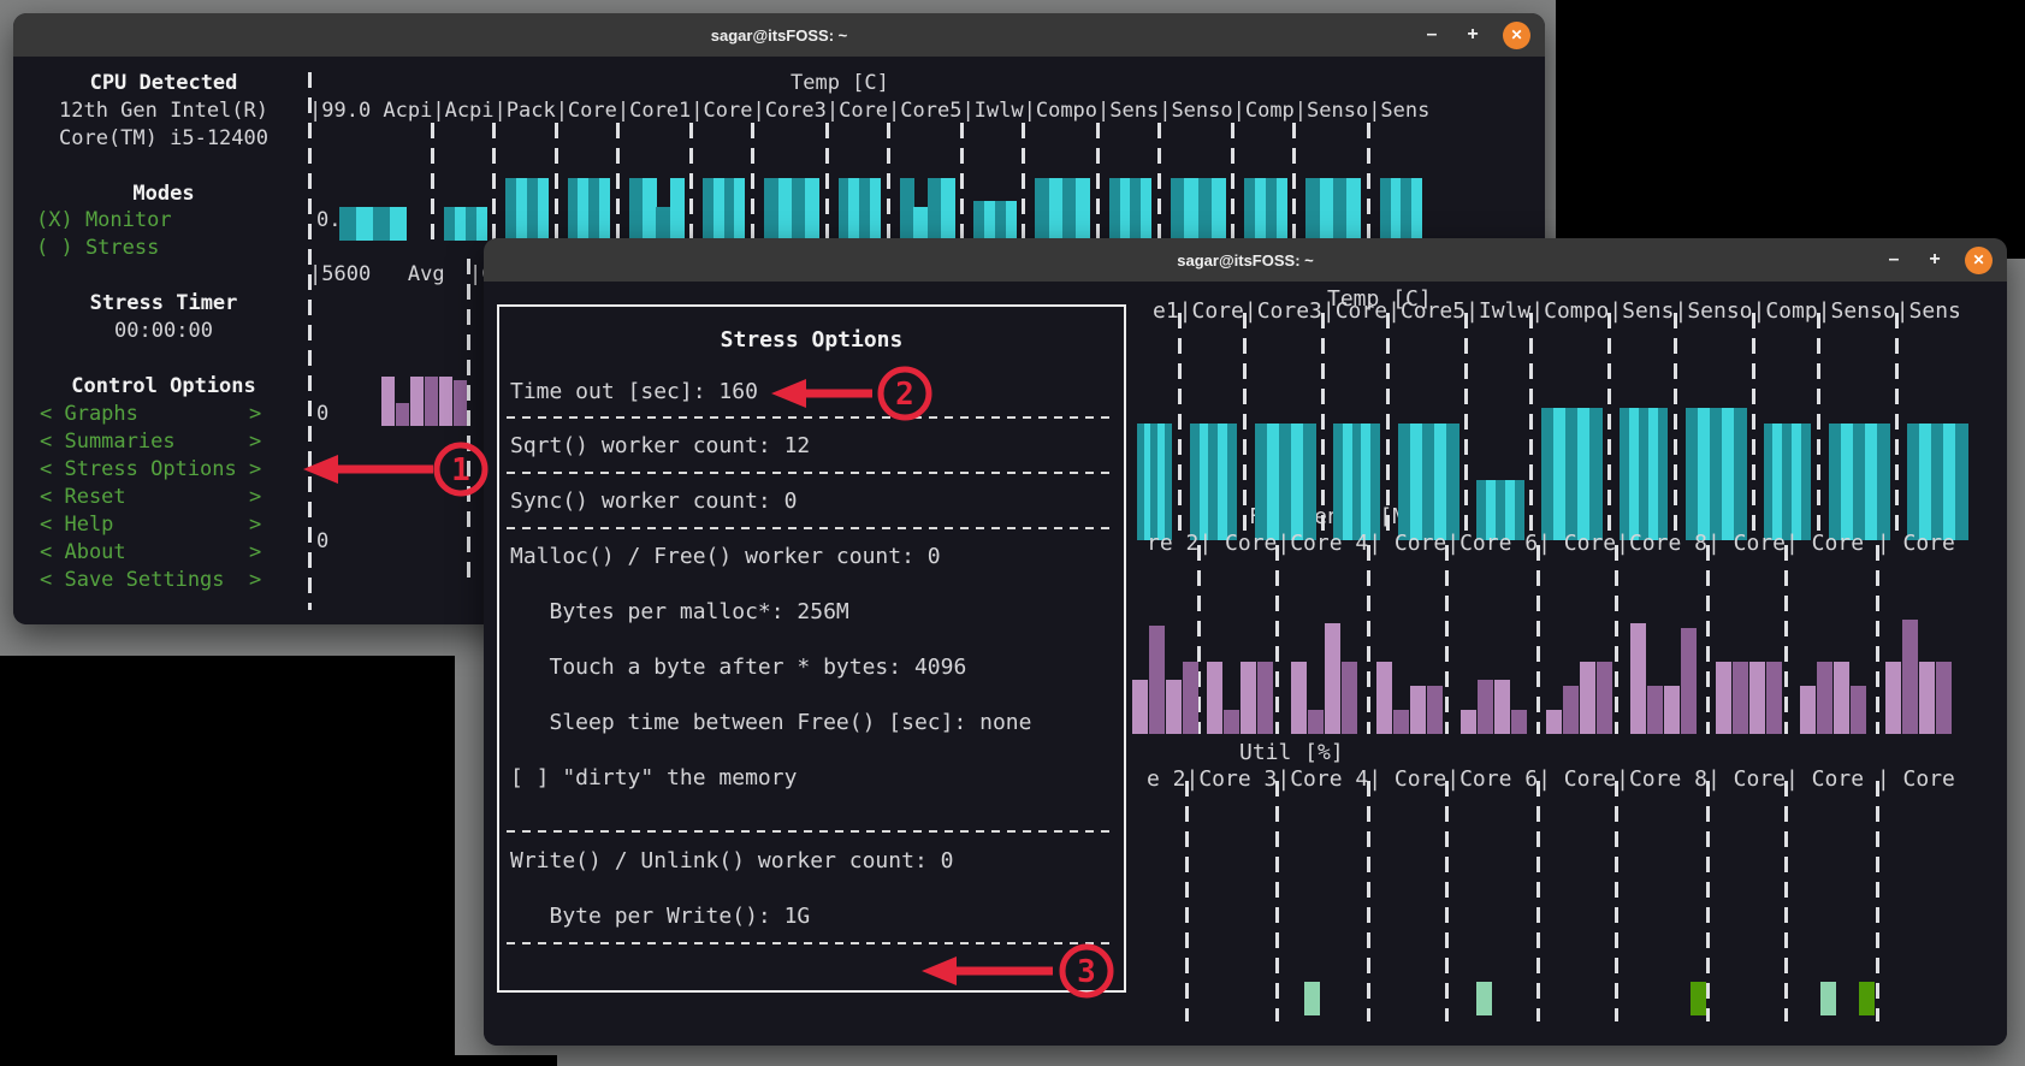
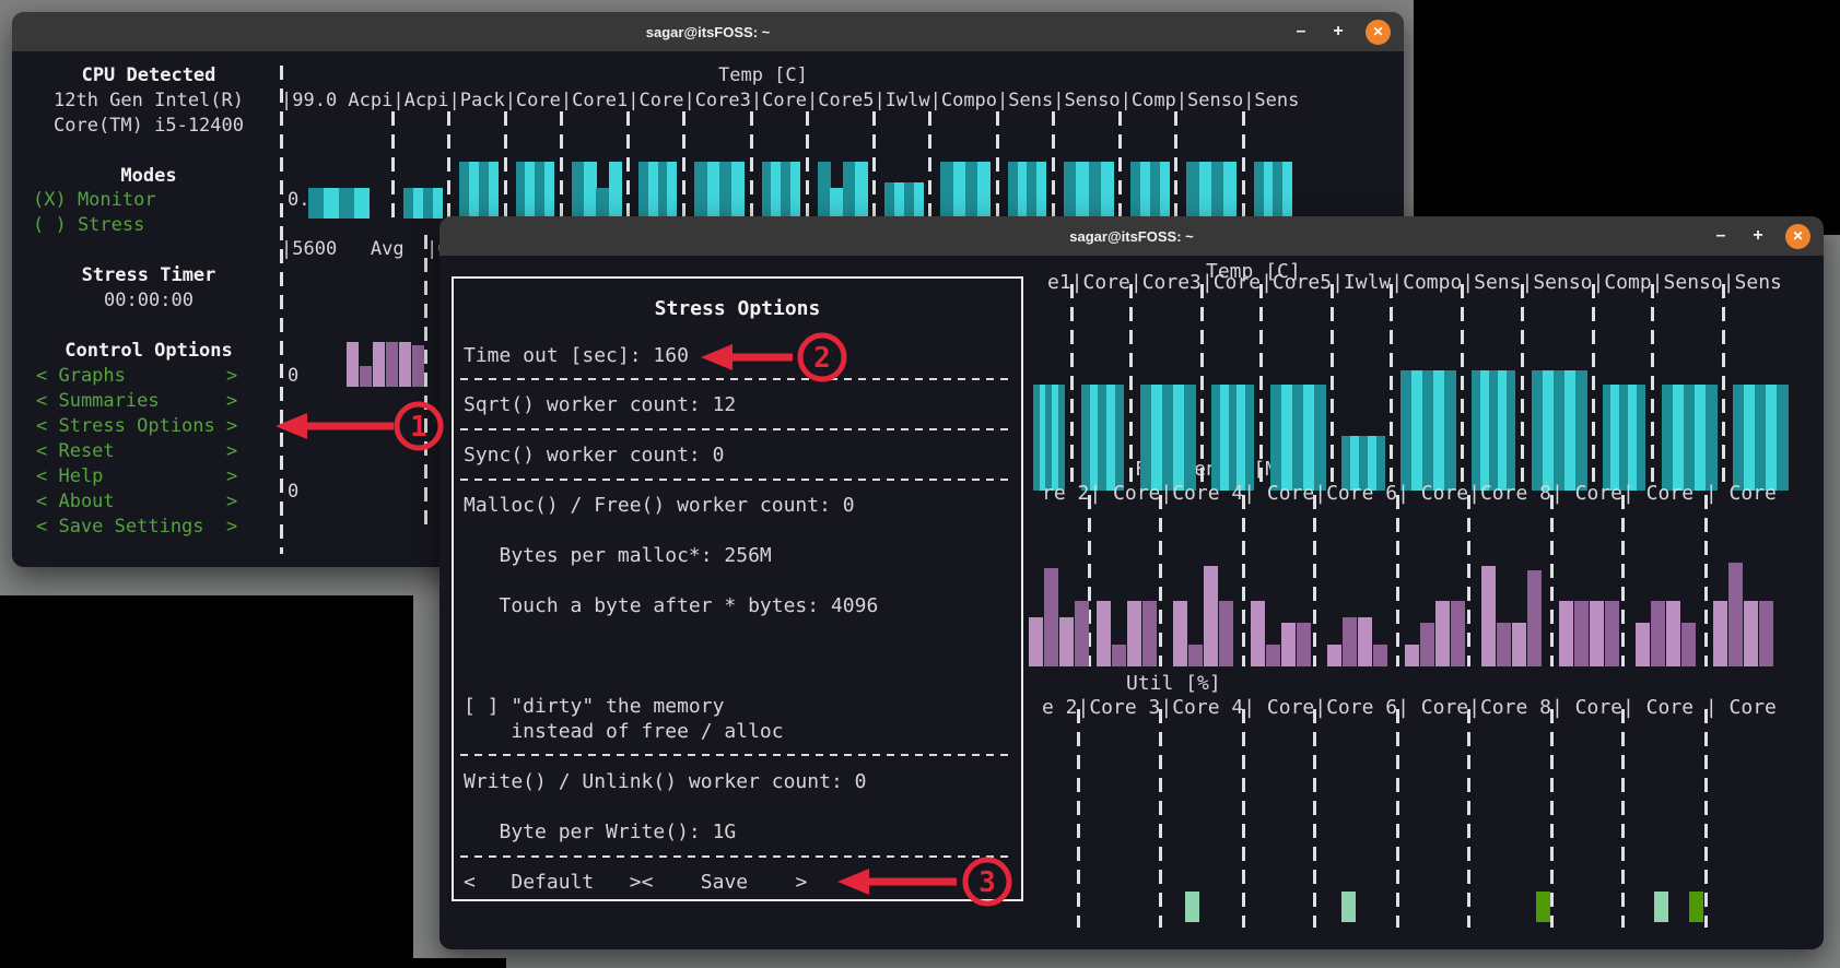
  sagar@itsFOSS: ~
  –
  +
  ✕
  CPU Detected
  12th Gen Intel(R)
  Core(TM) i5-12400
  Modes
  Stress Timer
  00:00:00
  Control Options
  (X) Monitor
  ( ) Stress
  < Graphs >
  < Summaries >
  < Stress Options >
  < Reset >
  < Help >
  < About >
  < Save Settings >
  Temp [C]
  |99.0 Acpi|Acpi|Pack|Core|Core1|Core|Core3|Core|Core5|Iwlw|Compo|Sens|Senso|Comp|Senso|Sens
  |5600 Avg |
  0
  0
  sagar@itsFOSS: ~
  –
  +
  ✕
  Stress Options
  Time out [sec]: 160
  Sqrt() worker count: 12
  Sync() worker count: 0
  Malloc() / Free() worker count: 0
  Bytes per malloc*: 256M
  Touch a byte after * bytes: 4096
- Sleep time between Free() [sec]: none
  [ ] "dirty" the memory
+ instead of free / alloc
  Write() / Unlink() worker count: 0
  Byte per Write(): 1G
+ < Default >< Save >
  Temp [C]
  Util [%]
  e1|Core|Core3|Core|Core5|Iwlw|Compo|Sens|Senso|Comp|Senso|Sens
  re 2| Core|Core 4| Core|Core 6| Core|Core 8| Core| Core | Core
  e 2|Core 3|Core 4| Core|Core 6| Core|Core 8| Core| Core | Core
  1
  2
  3
